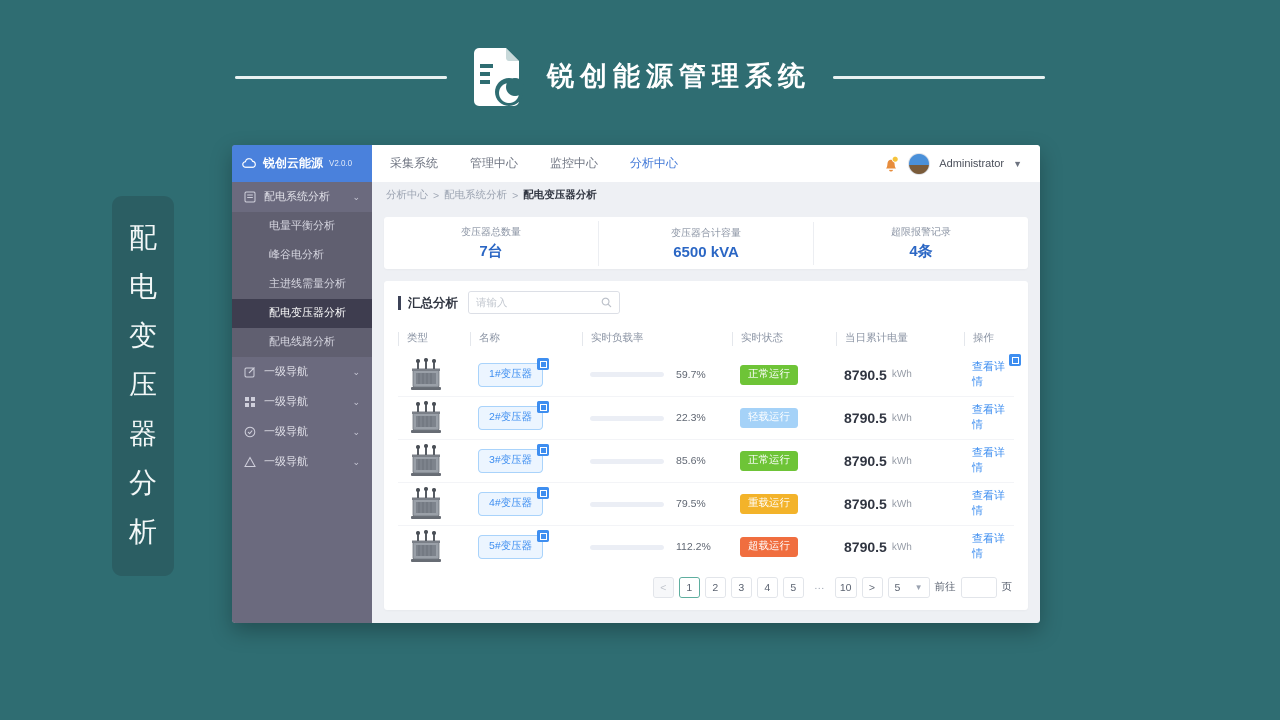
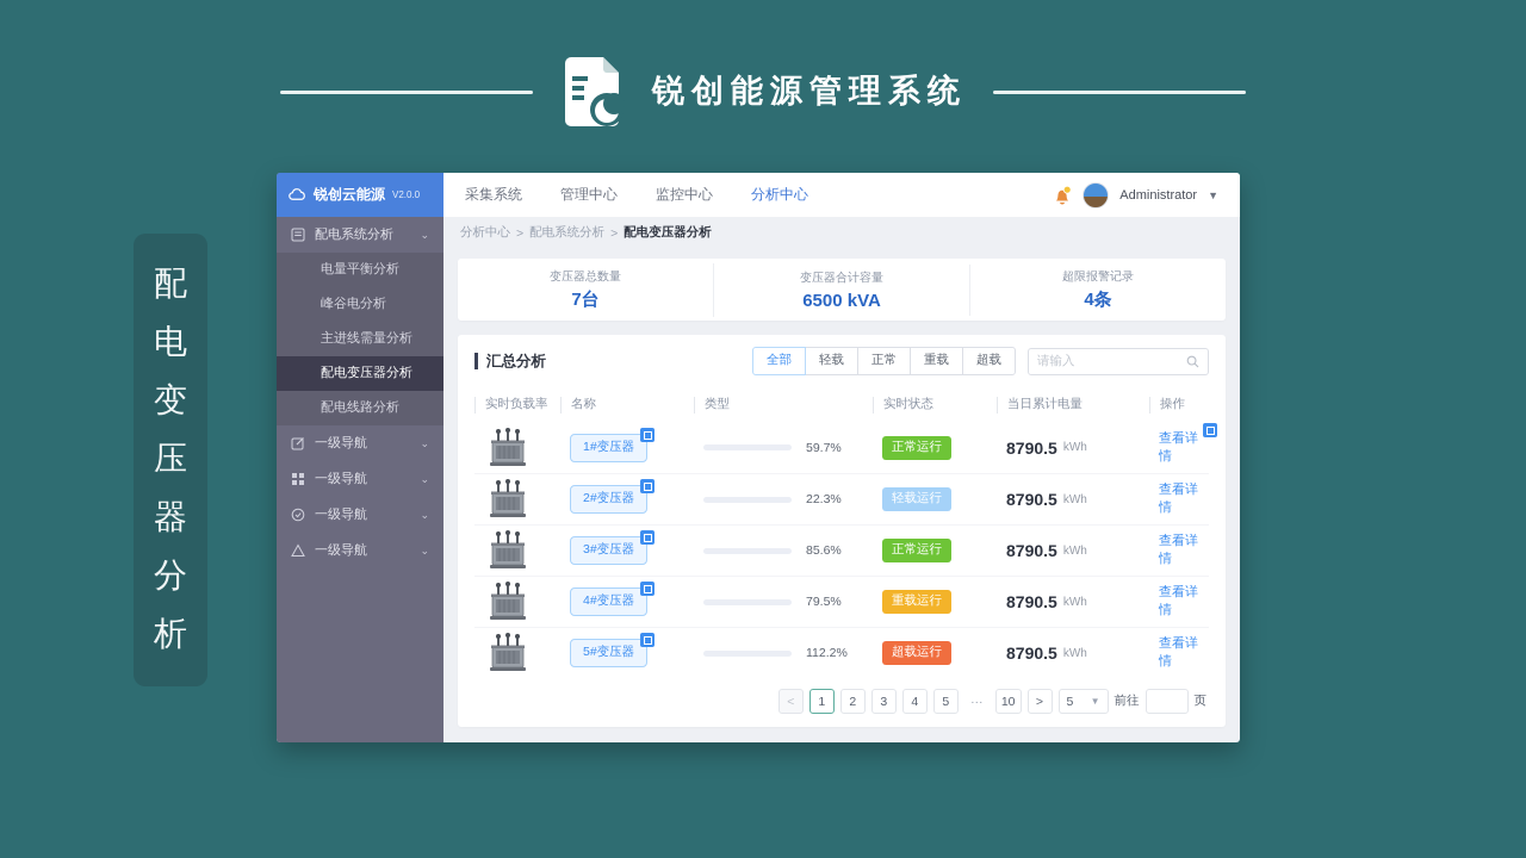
  锐创能源管理系统
  配
  电
  变
  压
  器
  分
  析
  锐创云能源
  V2.0.0
  配电系统分析
  ⌄
  电量平衡分析
  峰谷电分析
  主进线需量分析
  配电变压器分析
  配电线路分析
  一级导航
  ⌄
  一级导航
  ⌄
  一级导航
  ⌄
  一级导航
  ⌄
  采集系统
  管理中心
  监控中心
  分析中心
  Administrator
  ▼
  分析中心
  >
  配电系统分析
  >
  配电变压器分析
  变压器总数量
  7台
  变压器合计容量
  6500 kVA
  超限报警记录
  4条
  汇总分析
+ 全部
+ 轻载
+ 正常
+ 重载
+ 超载
  请输入
- 类型
+ 实时负载率
  名称
- 实时负载率
+ 类型
  实时状态
  当日累计电量
  操作
  1#变压器
  59.7%
  正常运行
  8790.5
  kWh
  查看详情
  2#变压器
  22.3%
  轻载运行
  8790.5
  kWh
  查看详情
  3#变压器
  85.6%
  正常运行
  8790.5
  kWh
  查看详情
  4#变压器
  79.5%
  重载运行
  8790.5
  kWh
  查看详情
  5#变压器
  112.2%
  超载运行
  8790.5
  kWh
  查看详情
  <
  1
  2
  3
  4
  5
  ···
  10
  >
  5
  ▼
  前往
  页
